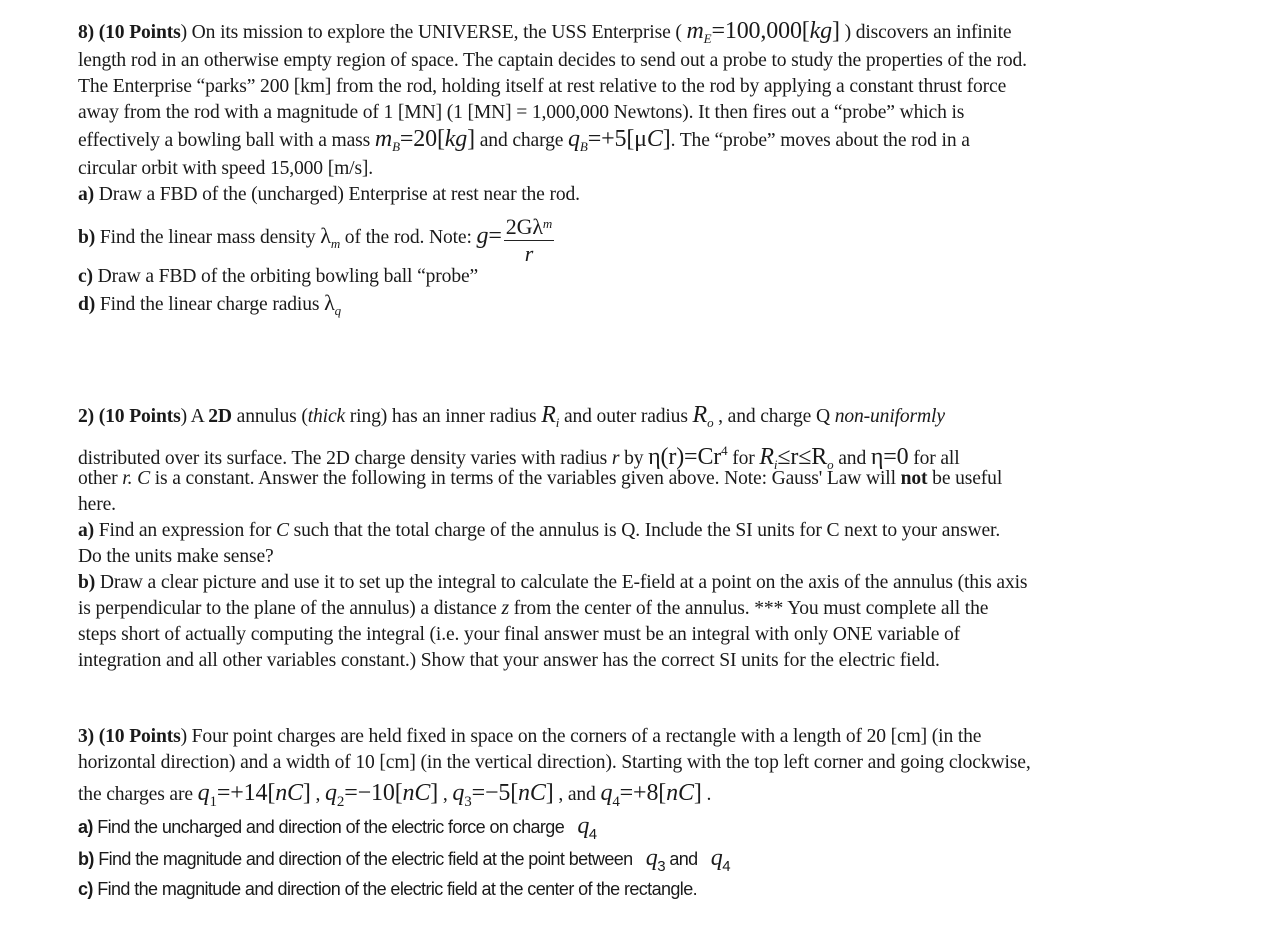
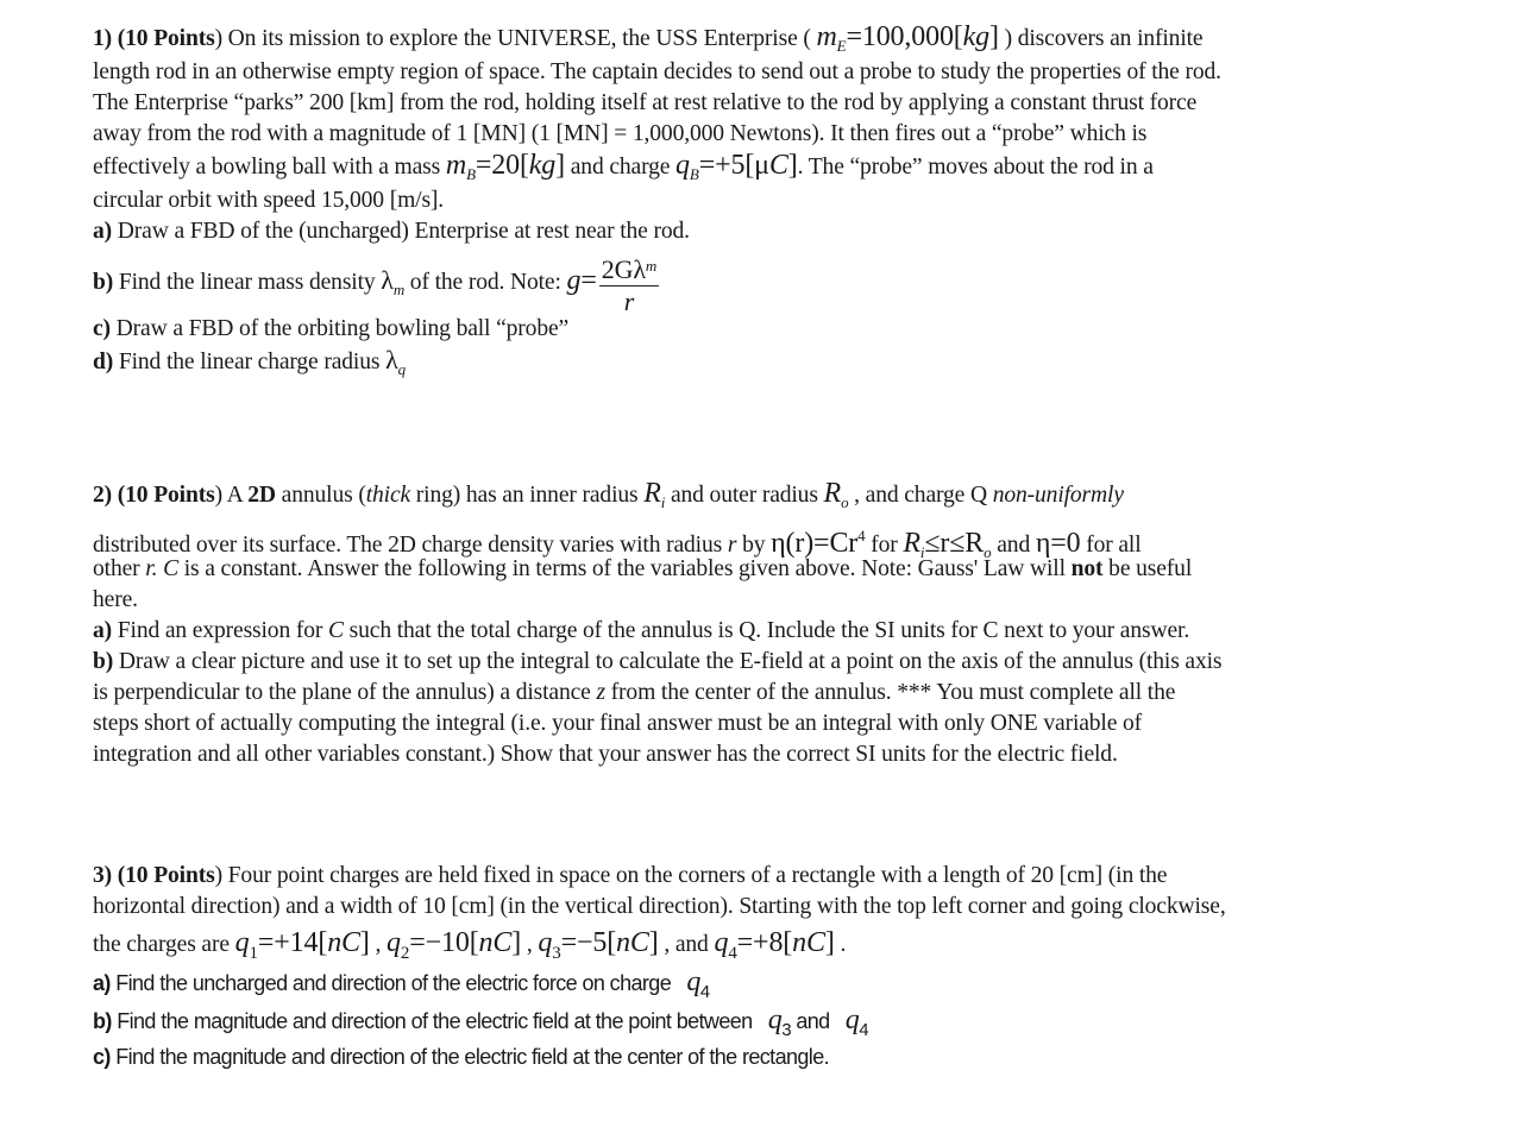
- 8) (10 Points) On its mission to explore the UNIVERSE, the USS Enterprise ( mE=100,000[kg] ) discovers an infinite
+ 1) (10 Points) On its mission to explore the UNIVERSE, the USS Enterprise ( mE=100,000[kg] ) discovers an infinite
  length rod in an otherwise empty region of space. The captain decides to send out a probe to study the properties of the rod.
  The Enterprise “parks” 200 [km] from the rod, holding itself at rest relative to the rod by applying a constant thrust force
  away from the rod with a magnitude of 1 [MN] (1 [MN] = 1,000,000 Newtons). It then fires out a “probe” which is
  effectively a bowling ball with a mass mB=20[kg] and charge qB=+5[μC]. The “probe” moves about the rod in a
  circular orbit with speed 15,000 [m/s].
  a) Draw a FBD of the (uncharged) Enterprise at rest near the rod.
  b) Find the linear mass density λm of the rod. Note: g=
  2Gλm
  r
  c) Draw a FBD of the orbiting bowling ball “probe”
  d) Find the linear charge radius λq
  2) (10 Points) A 2D annulus (thick ring) has an inner radius Ri and outer radius Ro , and charge Q non-uniformly
  distributed over its surface. The 2D charge density varies with radius r by η(r)=Cr4 for Ri≤r≤Ro and η=0 for all
  other r. C is a constant. Answer the following in terms of the variables given above. Note: Gauss' Law will not be useful
  here.
  a) Find an expression for C such that the total charge of the annulus is Q. Include the SI units for C next to your answer.
- Do the units make sense?
  b) Draw a clear picture and use it to set up the integral to calculate the E-field at a point on the axis of the annulus (this axis
  is perpendicular to the plane of the annulus) a distance z from the center of the annulus. *** You must complete all the
  steps short of actually computing the integral (i.e. your final answer must be an integral with only ONE variable of
  integration and all other variables constant.) Show that your answer has the correct SI units for the electric field.
  3) (10 Points) Four point charges are held fixed in space on the corners of a rectangle with a length of 20 [cm] (in the
  horizontal direction) and a width of 10 [cm] (in the vertical direction). Starting with the top left corner and going clockwise,
  the charges are q1=+14[nC] , q2=−10[nC] , q3=−5[nC] , and q4=+8[nC] .
  a) Find the uncharged and direction of the electric force on charge q4
  b) Find the magnitude and direction of the electric field at the point between q3 and q4
  c) Find the magnitude and direction of the electric field at the center of the rectangle.
